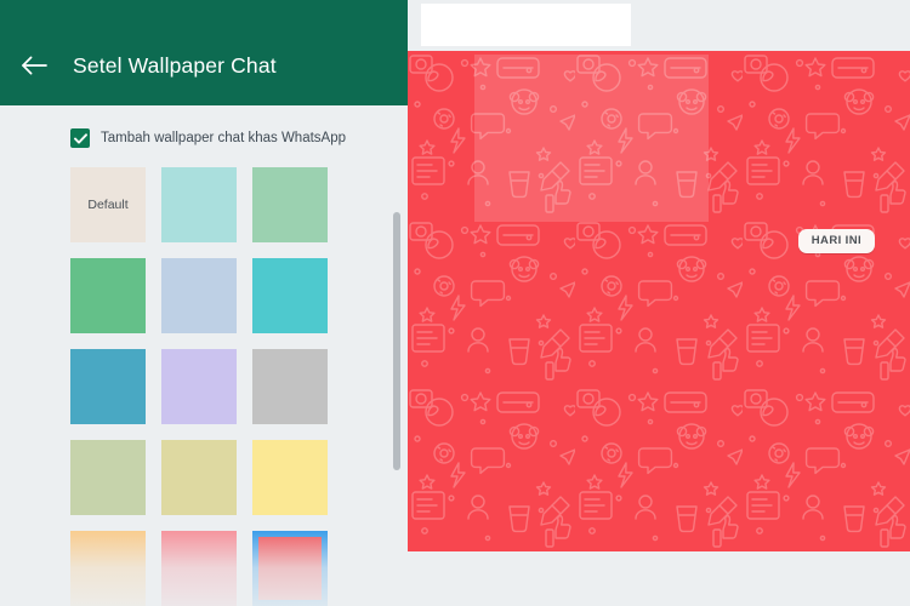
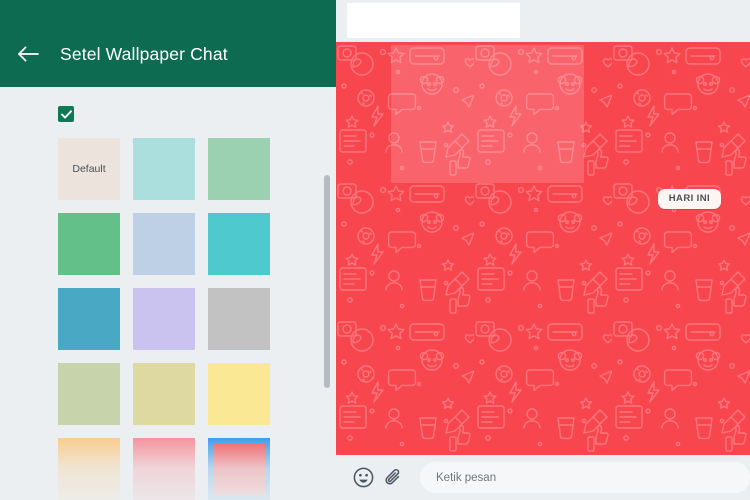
  Setel Wallpaper Chat
- Tambah wallpaper chat khas WhatsApp
  Default
  HARI INI
+ Ketik pesan
